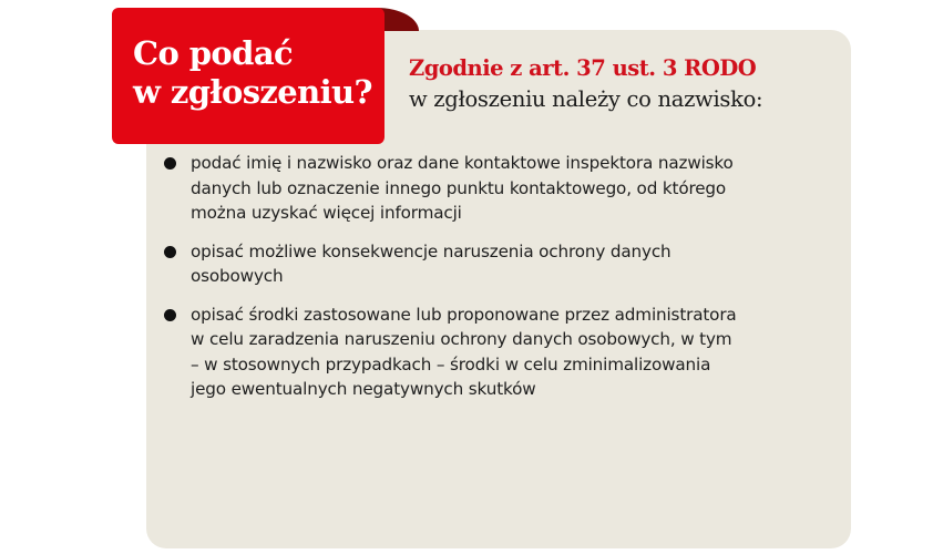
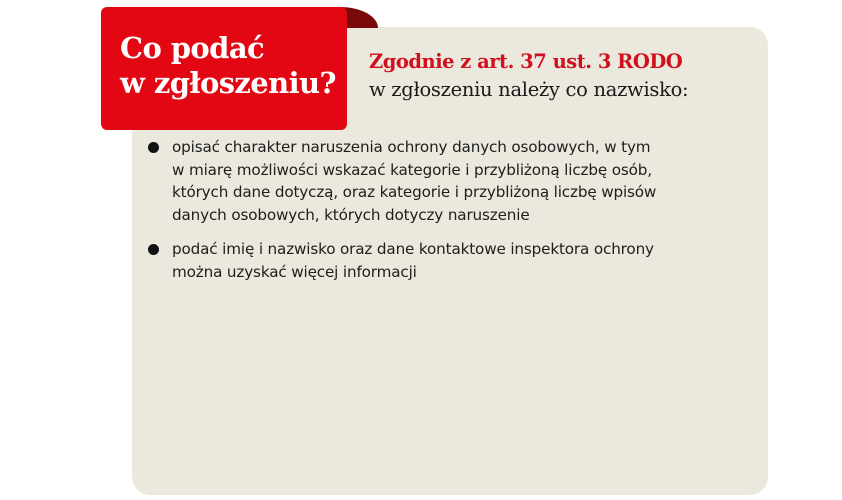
  Co podać
  w zgłoszeniu?
  Zgodnie z art. 37 ust. 3 RODO
  w zgłoszeniu należy co nazwisko:
+ opisać charakter naruszenia ochrony danych osobowych, w tym
+ w miarę możliwości wskazać kategorie i przybliżoną liczbę osób,
+ których dane dotyczą, oraz kategorie i przybliżoną liczbę wpisów
+ danych osobowych, których dotyczy naruszenie
- podać imię i nazwisko oraz dane kontaktowe inspektora nazwisko
+ podać imię i nazwisko oraz dane kontaktowe inspektora ochrony
- danych lub oznaczenie innego punktu kontaktowego, od którego
  można uzyskać więcej informacji
- opisać możliwe konsekwencje naruszenia ochrony danych
- osobowych
- opisać środki zastosowane lub proponowane przez administratora
- w celu zaradzenia naruszeniu ochrony danych osobowych, w tym
- – w stosownych przypadkach – środki w celu zminimalizowania
- jego ewentualnych negatywnych skutków
